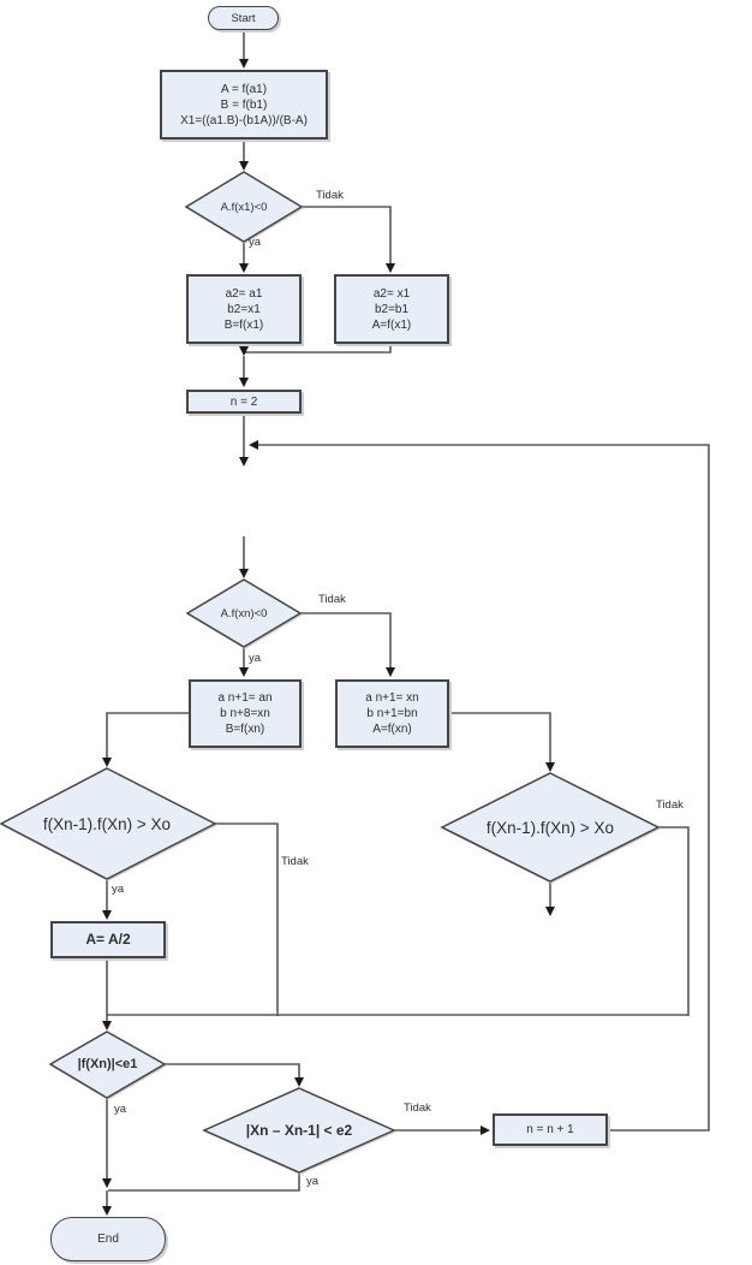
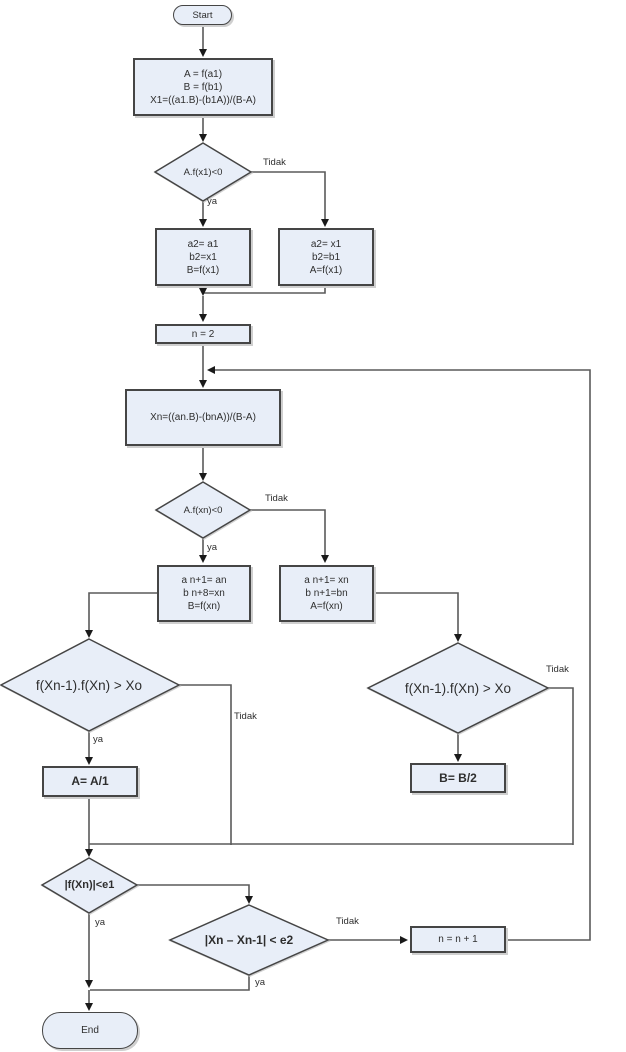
  Start
  A = f(a1)
  B = f(b1)
  X1=((a1.B)-(b1A))/(B-A)
  a2= a1
  b2=x1
  B=f(x1)
  a2= x1
  b2=b1
  A=f(x1)
  n = 2
+ Xn=((an.B)-(bnA))/(B-A)
  a n+1= an
  b n+8=xn
  B=f(xn)
  a n+1= xn
  b n+1=bn
  A=f(xn)
- A= A/2
+ A= A/1
+ B= B/2
  n = n + 1
  End
  A.f(x1)<0
  A.f(xn)<0
  f(Xn-1).f(Xn) > Xo
  f(Xn-1).f(Xn) > Xo
  |f(Xn)|<e1
  |Xn – Xn-1| < e2
  Tidak
  ya
  Tidak
  ya
  ya
  Tidak
  Tidak
  ya
  Tidak
  ya
